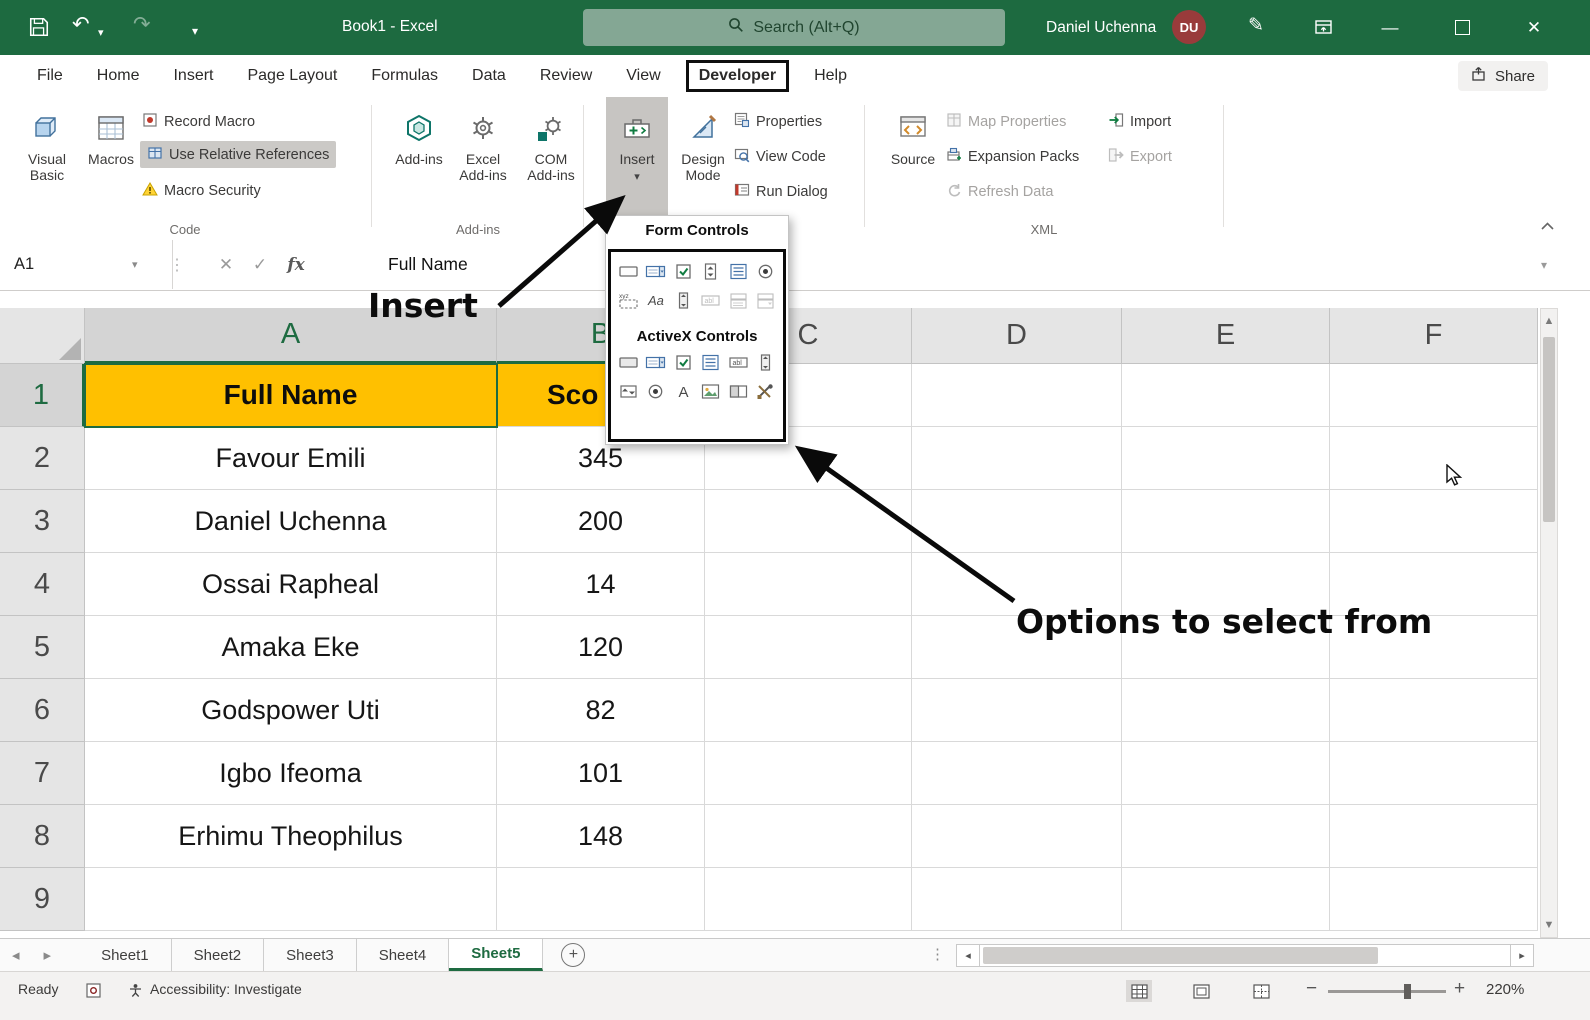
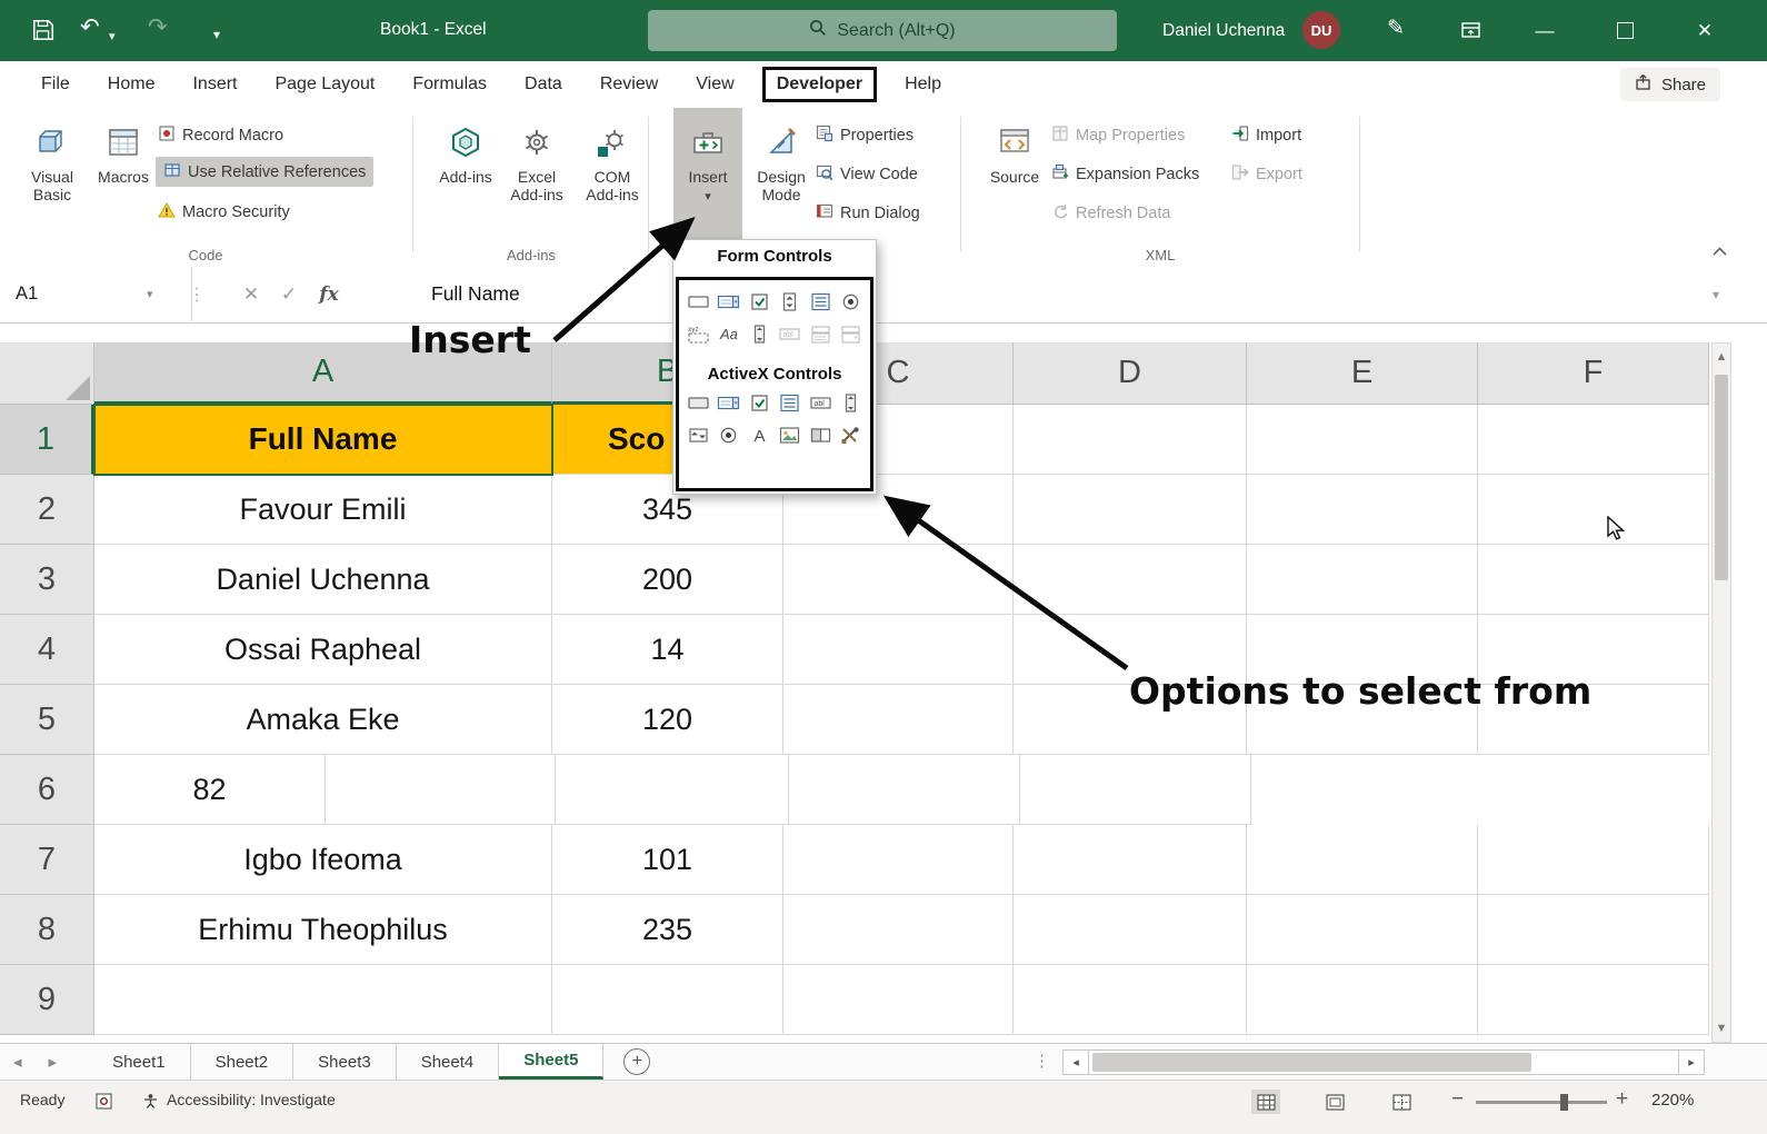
  ↶
  ▾
  ↷
  ▾
  Book1 - Excel
  Search (Alt+Q)
  Daniel Uchenna
  DU
  ✎
  —
  ✕
  File
  Home
  Insert
  Page Layout
  Formulas
  Data
  Review
  View
  Developer
  Help
  Share
  Visual Basic
  Macros
  Record Macro
  Use Relative References
  Macro Security
  Code
  Add-ins
  Excel Add-ins
  COM Add-ins
  Add-ins
  Insert
  ▾
  Design Mode
  Properties
  View Code
  Run Dialog
  Source
  Map Properties
  Expansion Packs
  Refresh Data
  Import
  Export
  XML
  A1
  ▾
  ⋮
  ✕
  ✓
  fx
  Full Name
  ▾
  A
  B
  C
  D
  E
  F
  1
  Full Name
  Sco
  2
  Favour Emili
  345
  3
  Daniel Uchenna
  200
  4
  Ossai Rapheal
  14
  5
  Amaka Eke
  120
  6
- Godspower Uti
  82
  7
  Igbo Ifeoma
  101
  8
  Erhimu Theophilus
- 148
+ 235
  9
  ▲
  ▼
  ◂
  ▸
  Sheet1
  Sheet2
  Sheet3
  Sheet4
  Sheet5
  +
  ⋮
  ◂
  ▸
  Ready
  Accessibility: Investigate
  −
  +
  220%
  Form Controls
  Aa
  ActiveX Controls
  A
  Insert
  Options to select from
